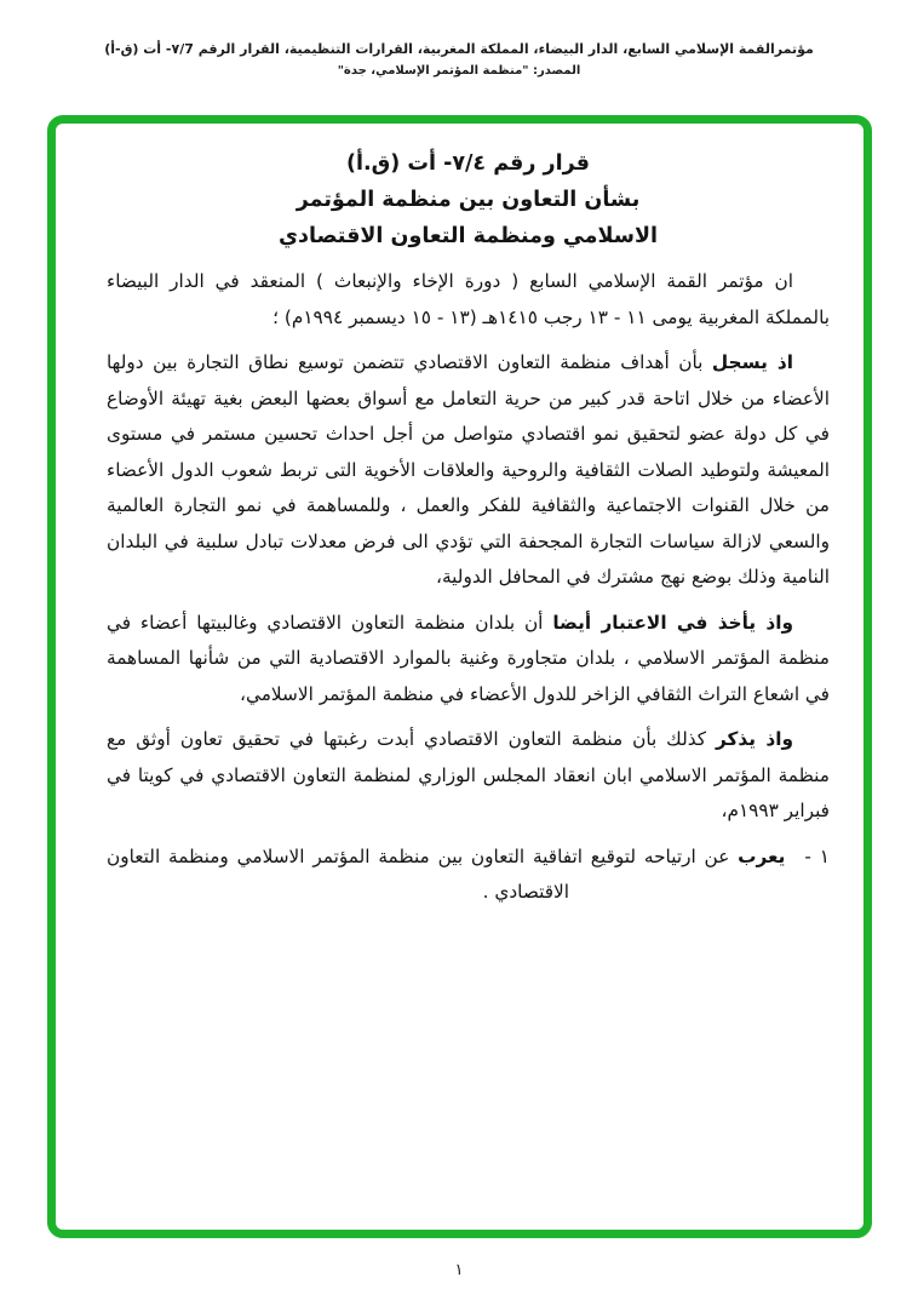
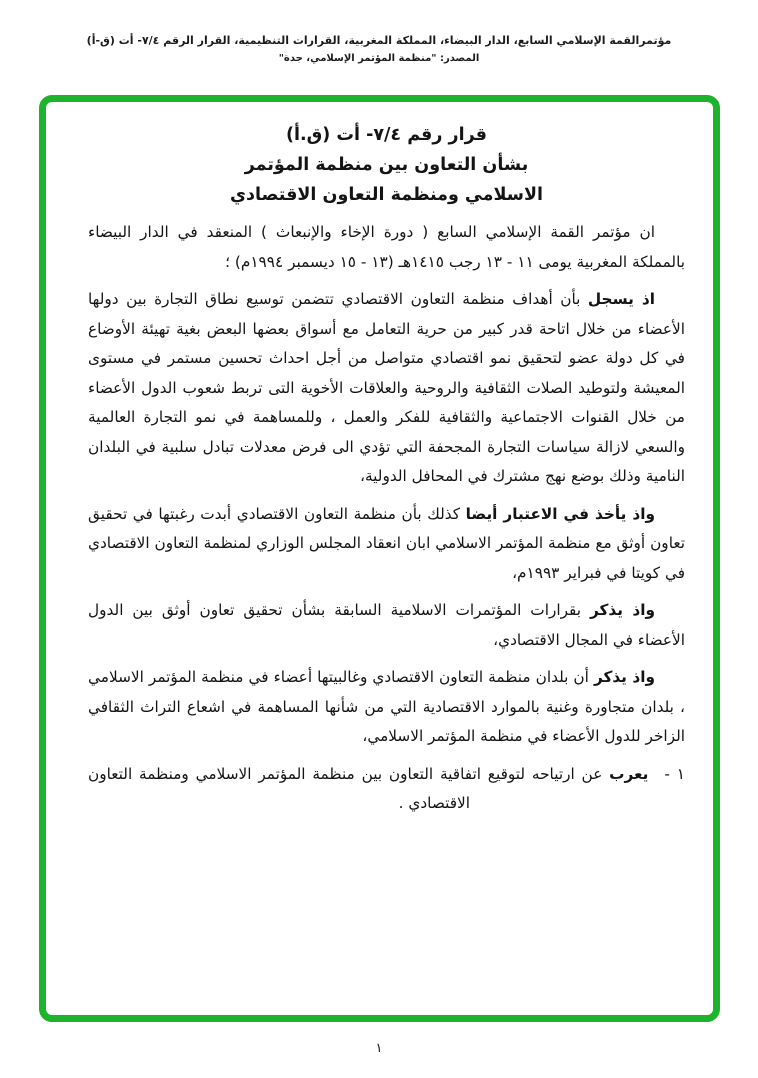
- مؤتمرالقمة الإسلامي السابع، الدار البيضاء، المملكة المغربية، القرارات التنظيمية، القرار الرقم ٧/7- أت (ق-أ)
+ مؤتمرالقمة الإسلامي السابع، الدار البيضاء، المملكة المغربية، القرارات التنظيمية، القرار الرقم ٧/٤- أت (ق-أ)
  المصدر: "منظمة المؤتمر الإسلامي، جدة"
  قرار رقم ٧/٤- أت (ق.أ)
  بشأن التعاون بين منظمة المؤتمر
  الاسلامي ومنظمة التعاون الاقتصادي
  ان مؤتمر القمة الإسلامي السابع ( دورة الإخاء والإنبعاث ) المنعقد في الدار البيضاء بالمملكة المغربية يومى ١١ - ١٣ رجب ١٤١٥هـ (١٣ - ١٥ ديسمبر ١٩٩٤م) ؛
  اذ يسجل بأن أهداف منظمة التعاون الاقتصادي تتضمن توسيع نطاق التجارة بين دولها الأعضاء من خلال اتاحة قدر كبير من حرية التعامل مع أسواق بعضها البعض بغية تهيئة الأوضاع في كل دولة عضو لتحقيق نمو اقتصادي متواصل من أجل احداث تحسين مستمر في مستوى المعيشة ولتوطيد الصلات الثقافية والروحية والعلاقات الأخوية التى تربط شعوب الدول الأعضاء من خلال القنوات الاجتماعية والثقافية للفكر والعمل ، وللمساهمة في نمو التجارة العالمية والسعي لازالة سياسات التجارة المجحفة التي تؤدي الى فرض معدلات تبادل سلبية في البلدان النامية وذلك بوضع نهج مشترك في المحافل الدولية،
- واذ يأخذ في الاعتبار أيضا أن بلدان منظمة التعاون الاقتصادي وغالبيتها أعضاء في منظمة المؤتمر الاسلامي ، بلدان متجاورة وغنية بالموارد الاقتصادية التي من شأنها المساهمة في اشعاع التراث الثقافي الزاخر للدول الأعضاء في منظمة المؤتمر الاسلامي،
+ واذ يأخذ في الاعتبار أيضا كذلك بأن منظمة التعاون الاقتصادي أبدت رغبتها في تحقيق تعاون أوثق مع منظمة المؤتمر الاسلامي ابان انعقاد المجلس الوزاري لمنظمة التعاون الاقتصادي في كويتا في فبراير ١٩٩٣م،
+ واذ يذكر بقرارات المؤتمرات الاسلامية السابقة بشأن تحقيق تعاون أوثق بين الدول الأعضاء في المجال الاقتصادي،
- واذ يذكر كذلك بأن منظمة التعاون الاقتصادي أبدت رغبتها في تحقيق تعاون أوثق مع منظمة المؤتمر الاسلامي ابان انعقاد المجلس الوزاري لمنظمة التعاون الاقتصادي في كويتا في فبراير ١٩٩٣م،
+ واذ يذكر أن بلدان منظمة التعاون الاقتصادي وغالبيتها أعضاء في منظمة المؤتمر الاسلامي ، بلدان متجاورة وغنية بالموارد الاقتصادية التي من شأنها المساهمة في اشعاع التراث الثقافي الزاخر للدول الأعضاء في منظمة المؤتمر الاسلامي،
  ١ -يعرب عن ارتياحه لتوقيع اتفاقية التعاون بين منظمة المؤتمر الاسلامي ومنظمة التعاون الاقتصادي .
  ١
